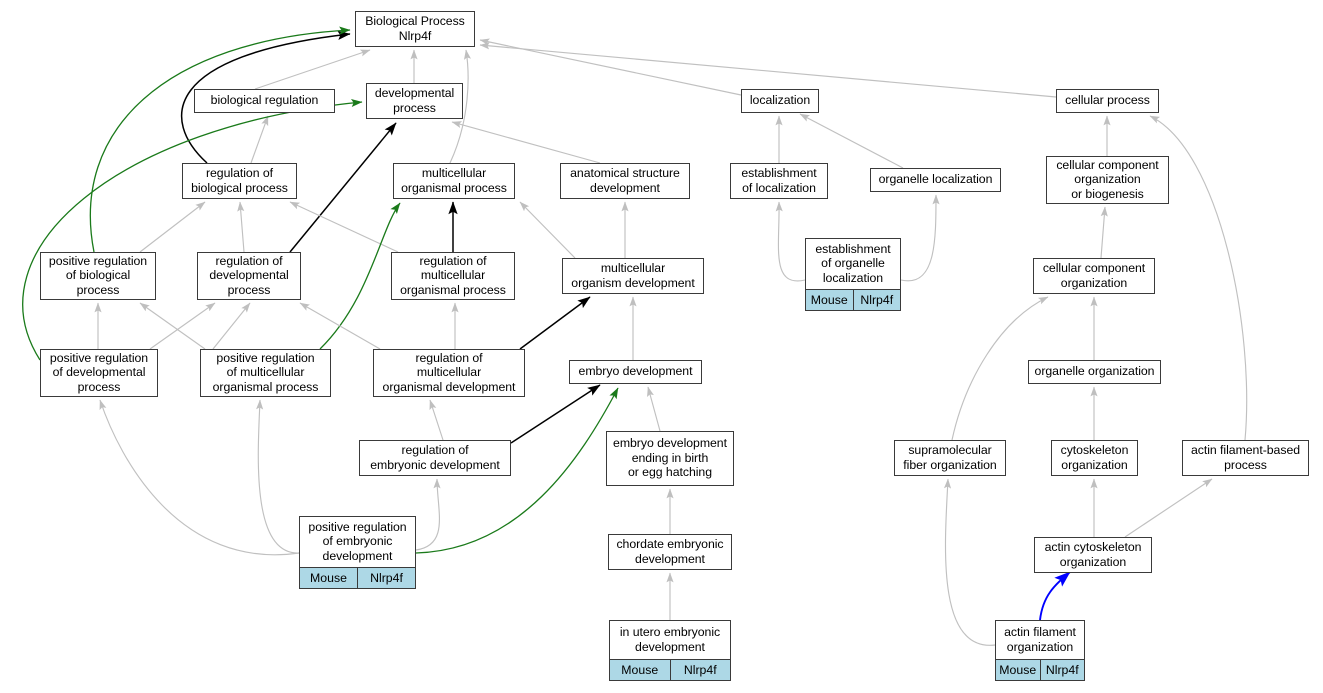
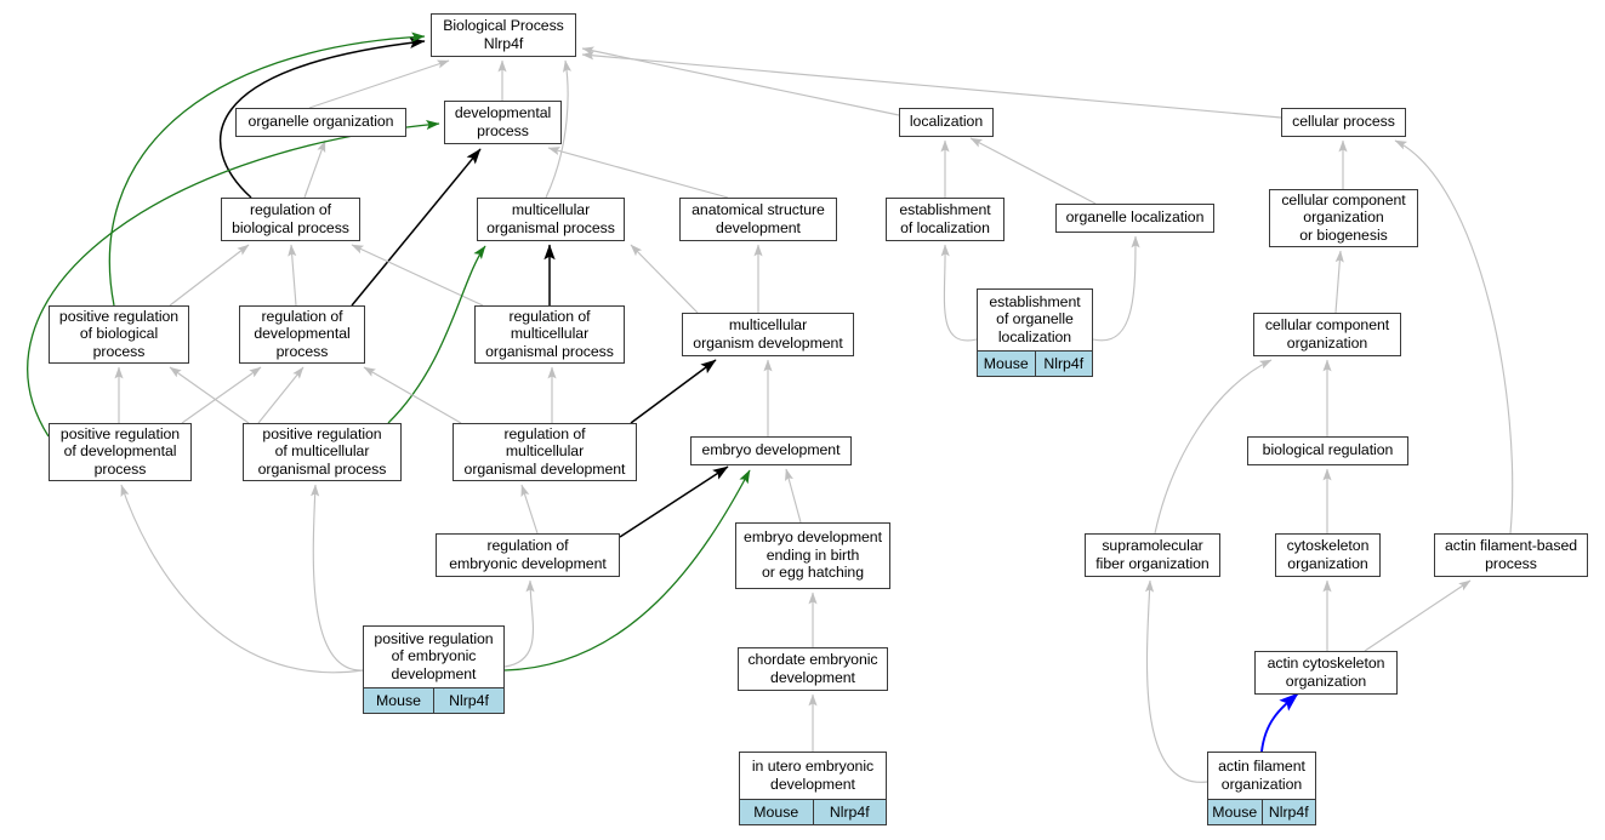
  Biological Process
  Nlrp4f
- biological regulation
+ organelle organization
  developmental
  process
  localization
  cellular process
  regulation of
  biological process
  multicellular
  organismal process
  anatomical structure
  development
  establishment
  of localization
  organelle localization
  cellular component
  organization
  or biogenesis
  positive regulation
  of biological
  process
  regulation of
  developmental
  process
  regulation of
  multicellular
  organismal process
  multicellular
  organism development
  establishment
  of organelle
  localization
  Mouse
  Nlrp4f
  cellular component
  organization
  positive regulation
  of developmental
  process
  positive regulation
  of multicellular
  organismal process
  regulation of
  multicellular
  organismal development
  embryo development
- organelle organization
+ biological regulation
  supramolecular
  fiber organization
  cytoskeleton
  organization
  actin filament-based
  process
  regulation of
  embryonic development
  embryo development
  ending in birth
  or egg hatching
  actin cytoskeleton
  organization
  chordate embryonic
  development
  positive regulation
  of embryonic
  development
  Mouse
  Nlrp4f
  in utero embryonic
  development
  Mouse
  Nlrp4f
  actin filament
  organization
  Mouse
  Nlrp4f
